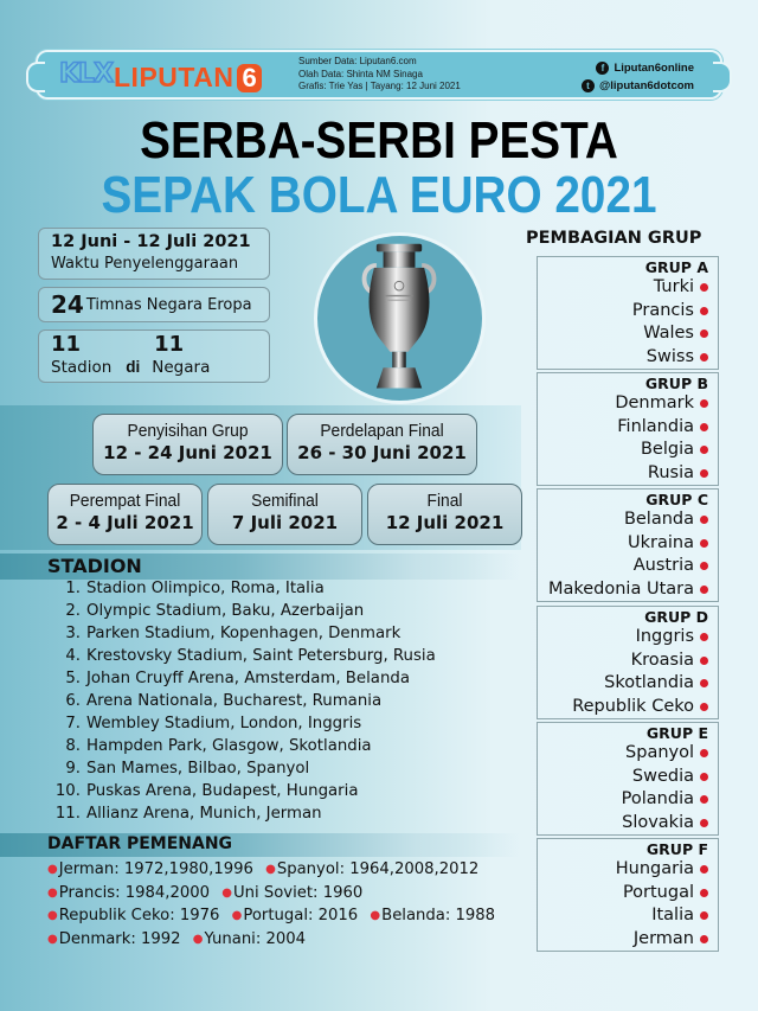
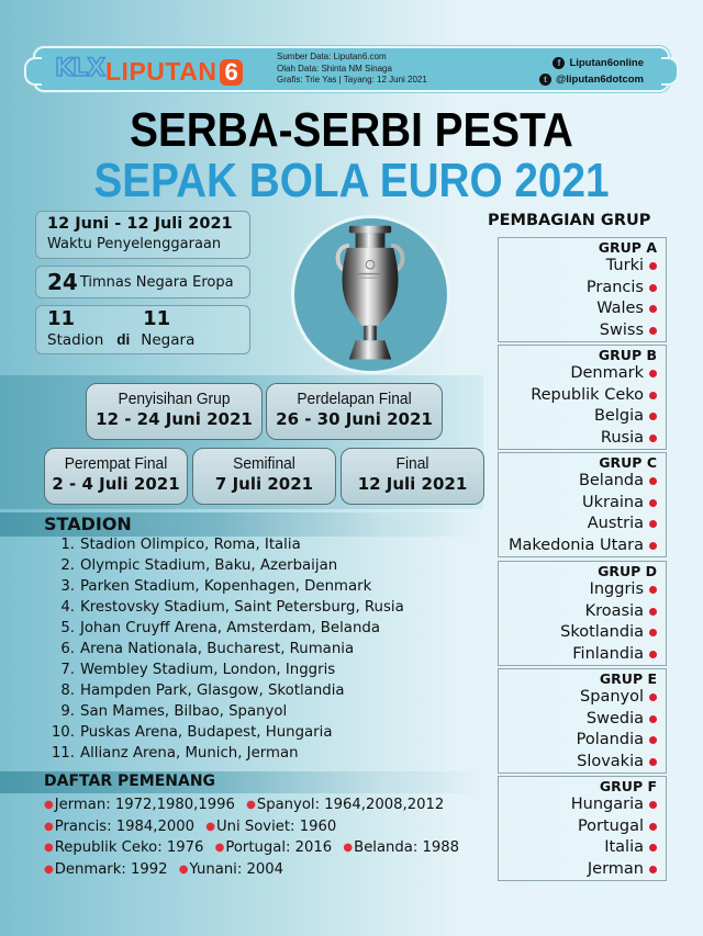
  KLX
  LIPUTAN 6
  Sumber Data: Liputan6.com
  Olah Data: Shinta NM Sinaga
  Grafis: Trie Yas | Tayang: 12 Juni 2021
  f
  Liputan6online
  t
  @liputan6dotcom
  SERBA-SERBI PESTA
  SEPAK BOLA EURO 2021
  12 Juni - 12 Juli 2021
  Waktu Penyelenggaraan
  24
  Timnas Negara Eropa
  11
  11
  Stadion
  di
  Negara
  Penyisihan Grup
  12 - 24 Juni 2021
  Perdelapan Final
  26 - 30 Juni 2021
  Perempat Final
  2 - 4 Juli 2021
  Semifinal
  7 Juli 2021
  Final
  12 Juli 2021
  STADION
  1.
  Stadion Olimpico, Roma, Italia
  2.
  Olympic Stadium, Baku, Azerbaijan
  3.
  Parken Stadium, Kopenhagen, Denmark
  4.
  Krestovsky Stadium, Saint Petersburg, Rusia
  5.
  Johan Cruyff Arena, Amsterdam, Belanda
  6.
  Arena Nationala, Bucharest, Rumania
  7.
  Wembley Stadium, London, Inggris
  8.
  Hampden Park, Glasgow, Skotlandia
  9.
  San Mames, Bilbao, Spanyol
  10.
  Puskas Arena, Budapest, Hungaria
  11.
  Allianz Arena, Munich, Jerman
  DAFTAR PEMENANG
  ●Jerman: 1972,1980,1996 ●Spanyol: 1964,2008,2012
  ●Prancis: 1984,2000 ●Uni Soviet: 1960
  ●Republik Ceko: 1976 ●Portugal: 2016 ●Belanda: 1988
  ●Denmark: 1992 ●Yunani: 2004
  PEMBAGIAN GRUP
  GRUP A
  Turki
  Prancis
  Wales
  Swiss
  GRUP B
  Denmark
- Finlandia
+ Republik Ceko
  Belgia
  Rusia
  GRUP C
  Belanda
  Ukraina
  Austria
  Makedonia Utara
  GRUP D
  Inggris
  Kroasia
  Skotlandia
- Republik Ceko
+ Finlandia
  GRUP E
  Spanyol
  Swedia
  Polandia
  Slovakia
  GRUP F
  Hungaria
  Portugal
  Italia
  Jerman
